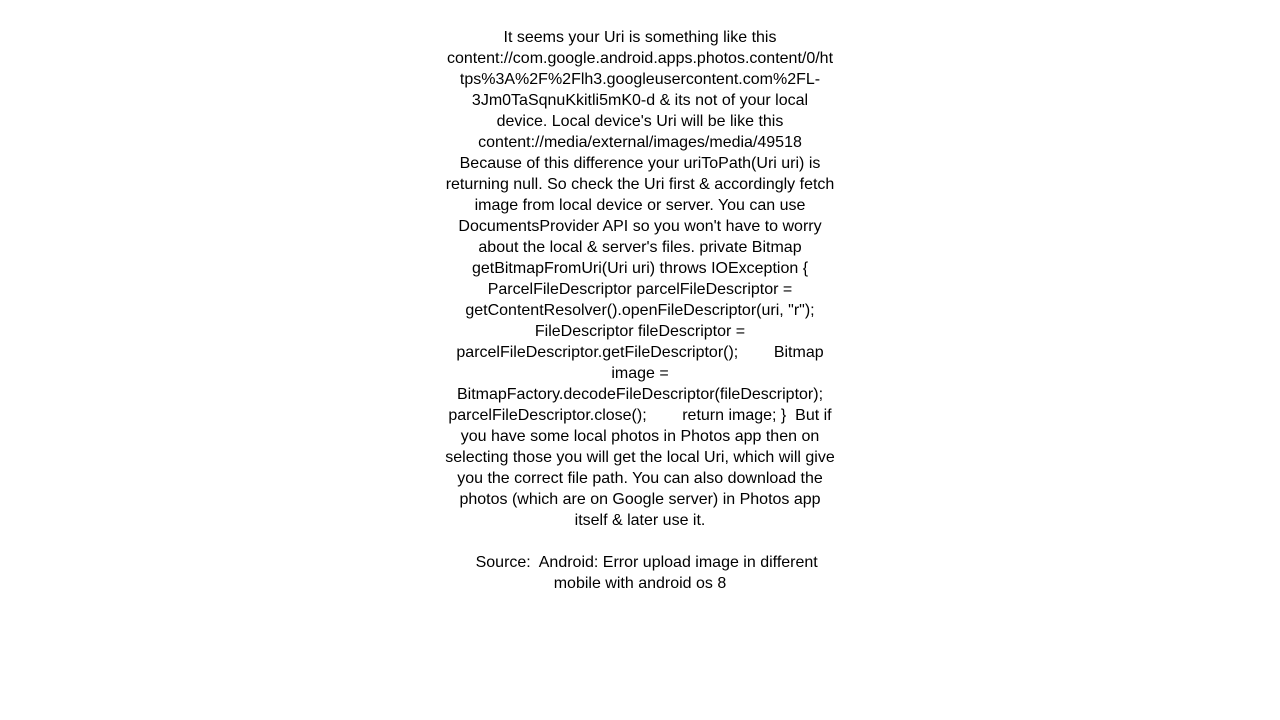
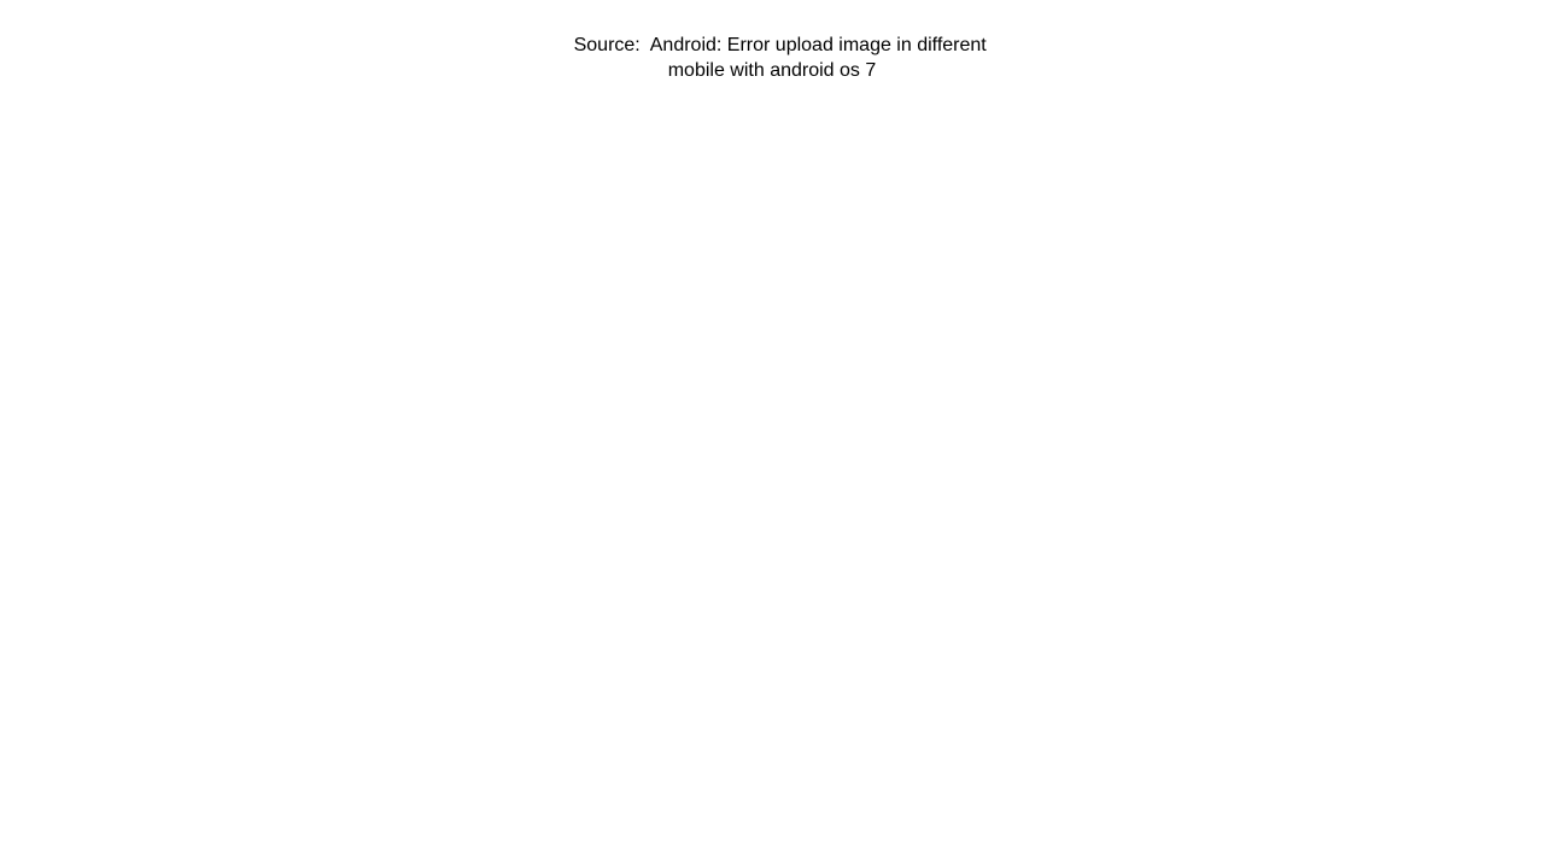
- It seems your Uri is something like this content://com.google.android.apps.photos.content/0/https%3A%2F%2Flh3.googleusercontent.com%2FL-3Jm0TaSqnuKkitli5mK0-d & its not of your local device. Local device's Uri will be like this content://media/external/images/media/49518 Because of this difference your uriToPath(Uri uri) is returning null. So check the Uri first & accordingly fetch image from local device or server. You can use DocumentsProvider API so you won't have to worry about the local & server's files. private Bitmap getBitmapFromUri(Uri uri) throws IOException { ParcelFileDescriptor parcelFileDescriptor = getContentResolver().openFileDescriptor(uri, "r"); FileDescriptor fileDescriptor = parcelFileDescriptor.getFileDescriptor(); Bitmap image = BitmapFactory.decodeFileDescriptor(fileDescriptor); parcelFileDescriptor.close(); return image; } But if you have some local photos in Photos app then on selecting those you will get the local Uri, which will give you the correct file path. You can also download the photos (which are on Google server) in Photos app itself & later use it.
- Source: Android: Error upload image in different mobile with android os 8
+ Source: Android: Error upload image in different mobile with android os 7
